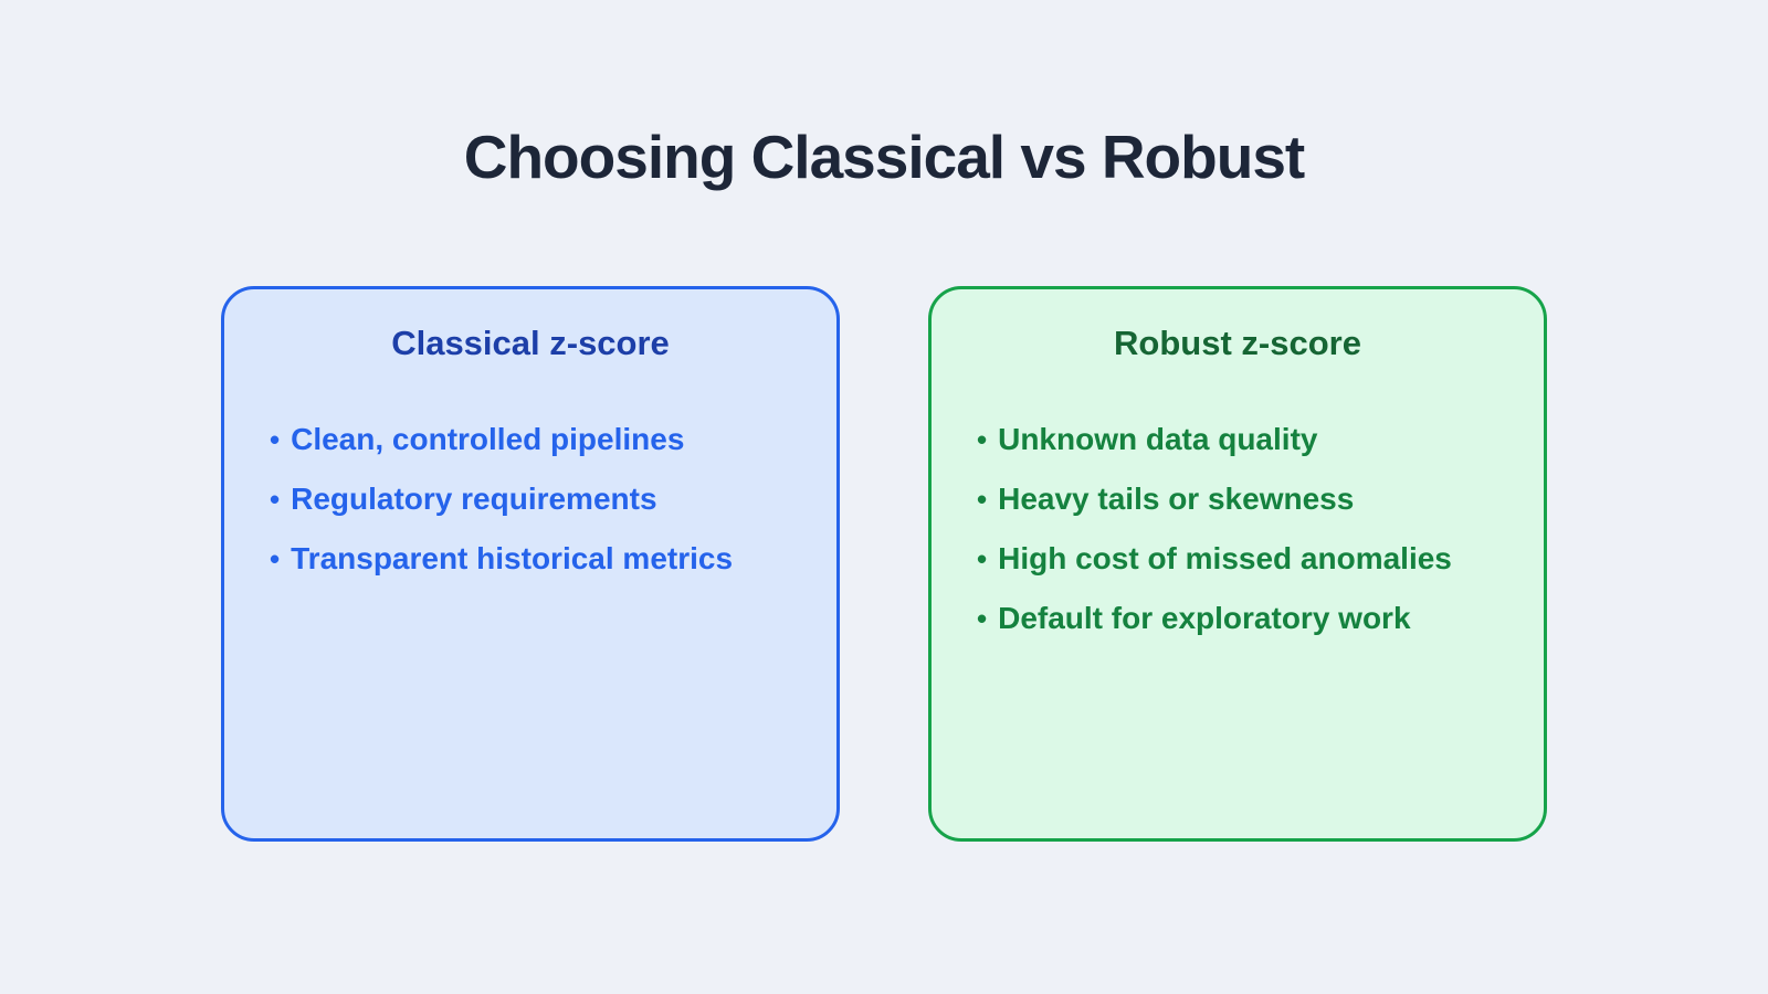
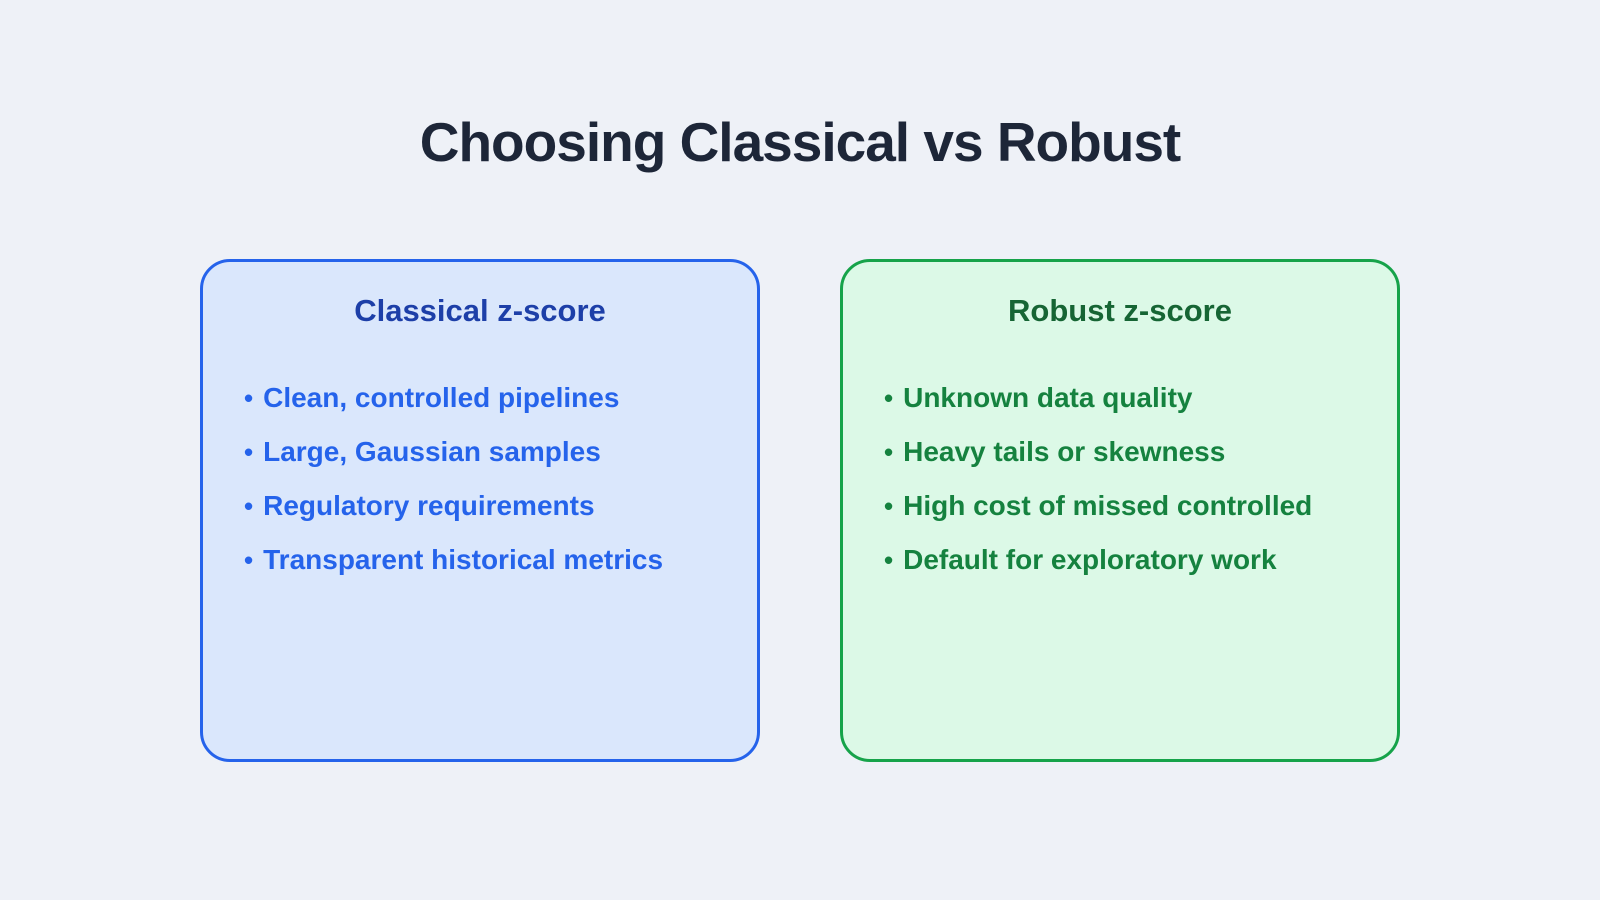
  Choosing Classical vs Robust
  Classical z-score
  • Clean, controlled pipelines
+ • Large, Gaussian samples
  • Regulatory requirements
  • Transparent historical metrics
  Robust z-score
  • Unknown data quality
  • Heavy tails or skewness
- • High cost of missed anomalies
+ • High cost of missed controlled
  • Default for exploratory work
